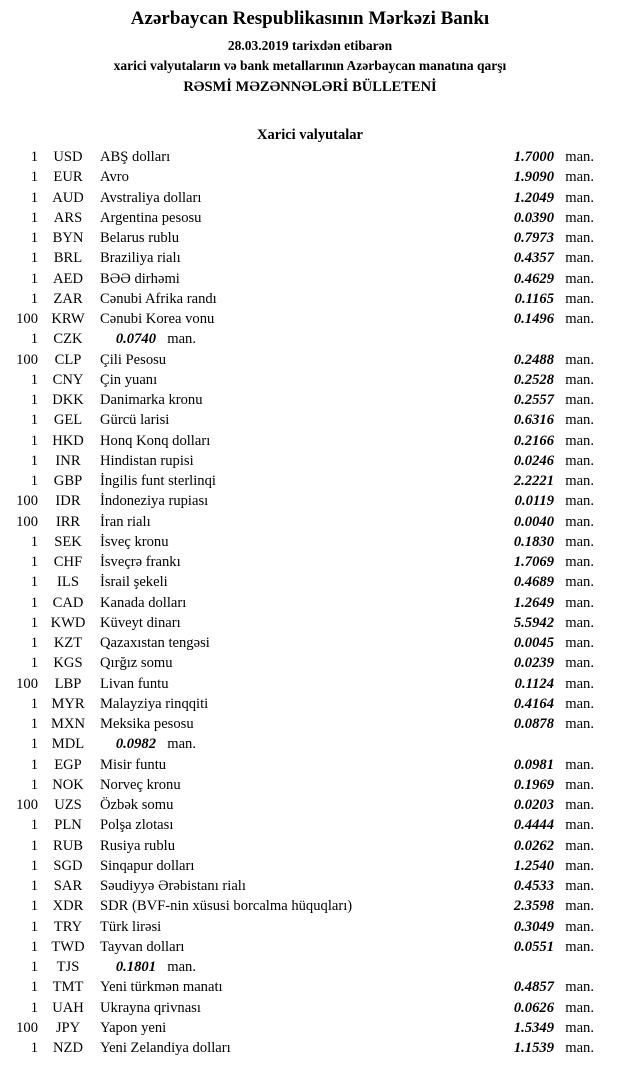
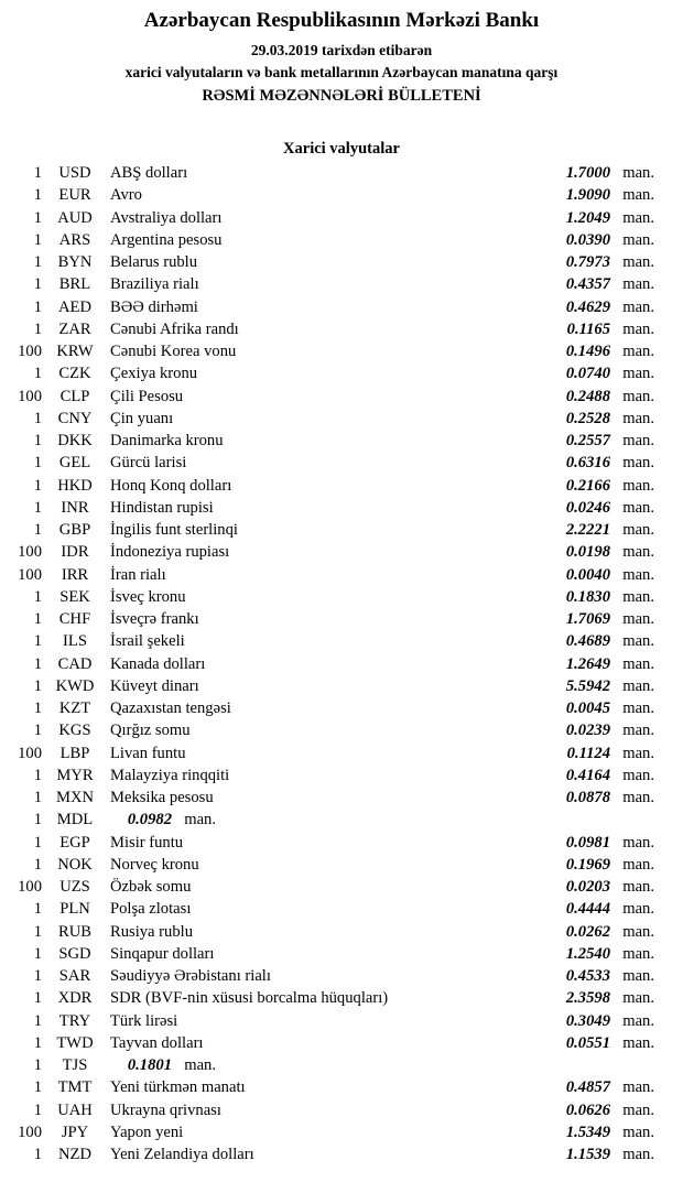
  Azərbaycan Respublikasının Mərkəzi Bankı
- 28.03.2019 tarixdən etibarən
+ 29.03.2019 tarixdən etibarən
  xarici valyutaların və bank metallarının Azərbaycan manatına qarşı
  RƏSMİ MƏZƏNNƏLƏRİ BÜLLETENİ
  Xarici valyutalar
  1
  USD
  ABŞ dolları
  1.7000
  man.
  1
  EUR
  Avro
  1.9090
  man.
  1
  AUD
  Avstraliya dolları
  1.2049
  man.
  1
  ARS
  Argentina pesosu
  0.0390
  man.
  1
  BYN
  Belarus rublu
  0.7973
  man.
  1
  BRL
  Braziliya rialı
  0.4357
  man.
  1
  AED
  BƏƏ dirhəmi
  0.4629
  man.
  1
  ZAR
  Cənubi Afrika randı
  0.1165
  man.
  100
  KRW
  Cənubi Korea vonu
  0.1496
  man.
  1
  CZK
+ Çexiya kronu
  0.0740
  man.
  100
  CLP
  Çili Pesosu
  0.2488
  man.
  1
  CNY
  Çin yuanı
  0.2528
  man.
  1
  DKK
  Danimarka kronu
  0.2557
  man.
  1
  GEL
  Gürcü larisi
  0.6316
  man.
  1
  HKD
  Honq Konq dolları
  0.2166
  man.
  1
  INR
  Hindistan rupisi
  0.0246
  man.
  1
  GBP
  İngilis funt sterlinqi
  2.2221
  man.
  100
  IDR
  İndoneziya rupiası
- 0.0119
+ 0.0198
  man.
  100
  IRR
  İran rialı
  0.0040
  man.
  1
  SEK
  İsveç kronu
  0.1830
  man.
  1
  CHF
  İsveçrə frankı
  1.7069
  man.
  1
  ILS
  İsrail şekeli
  0.4689
  man.
  1
  CAD
  Kanada dolları
  1.2649
  man.
  1
  KWD
  Küveyt dinarı
  5.5942
  man.
  1
  KZT
  Qazaxıstan tengəsi
  0.0045
  man.
  1
  KGS
  Qırğız somu
  0.0239
  man.
  100
  LBP
  Livan funtu
  0.1124
  man.
  1
  MYR
  Malayziya rinqqiti
  0.4164
  man.
  1
  MXN
  Meksika pesosu
  0.0878
  man.
  1
  MDL
  0.0982
  man.
  1
  EGP
  Misir funtu
  0.0981
  man.
  1
  NOK
  Norveç kronu
  0.1969
  man.
  100
  UZS
  Özbək somu
  0.0203
  man.
  1
  PLN
  Polşa zlotası
  0.4444
  man.
  1
  RUB
  Rusiya rublu
  0.0262
  man.
  1
  SGD
  Sinqapur dolları
  1.2540
  man.
  1
  SAR
  Səudiyyə Ərəbistanı rialı
  0.4533
  man.
  1
  XDR
  SDR (BVF-nin xüsusi borcalma hüquqları)
  2.3598
  man.
  1
  TRY
  Türk lirəsi
  0.3049
  man.
  1
  TWD
  Tayvan dolları
  0.0551
  man.
  1
  TJS
  0.1801
  man.
  1
  TMT
  Yeni türkmən manatı
  0.4857
  man.
  1
  UAH
  Ukrayna qrivnası
  0.0626
  man.
  100
  JPY
  Yapon yeni
  1.5349
  man.
  1
  NZD
  Yeni Zelandiya dolları
  1.1539
  man.
